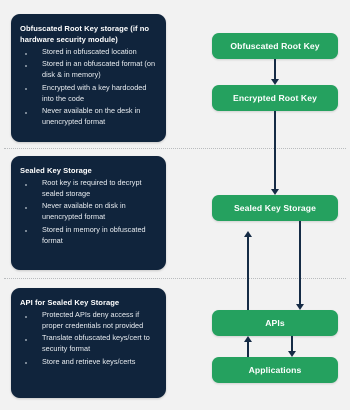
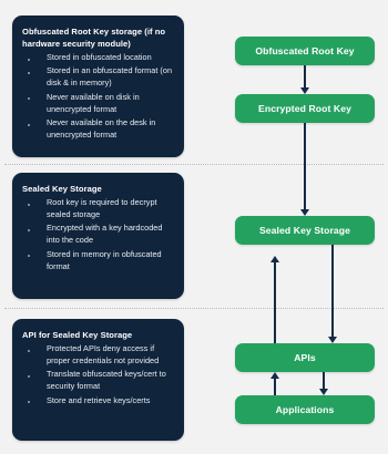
  Obfuscated Root Key storage (if no hardware security module)
  Stored in obfuscated location
  Stored in an obfuscated format (on disk & in memory)
- Encrypted with a key hardcoded into the code
+ Never available on disk in unencrypted format
  Never available on the desk in unencrypted format
  Sealed Key Storage
  Root key is required to decrypt sealed storage
- Never available on disk in unencrypted format
+ Encrypted with a key hardcoded into the code
  Stored in memory in obfuscated format
  API for Sealed Key Storage
  Protected APIs deny access if proper credentials not provided
  Translate obfuscated keys/cert to security format
  Store and retrieve keys/certs
  Obfuscated Root Key
  Encrypted Root Key
  Sealed Key Storage
  APIs
  Applications
